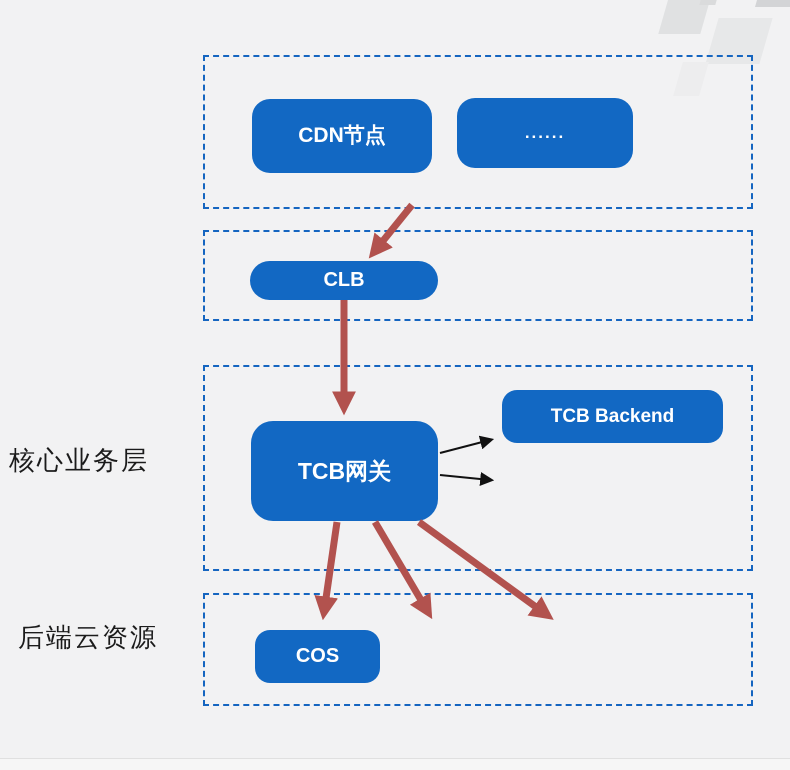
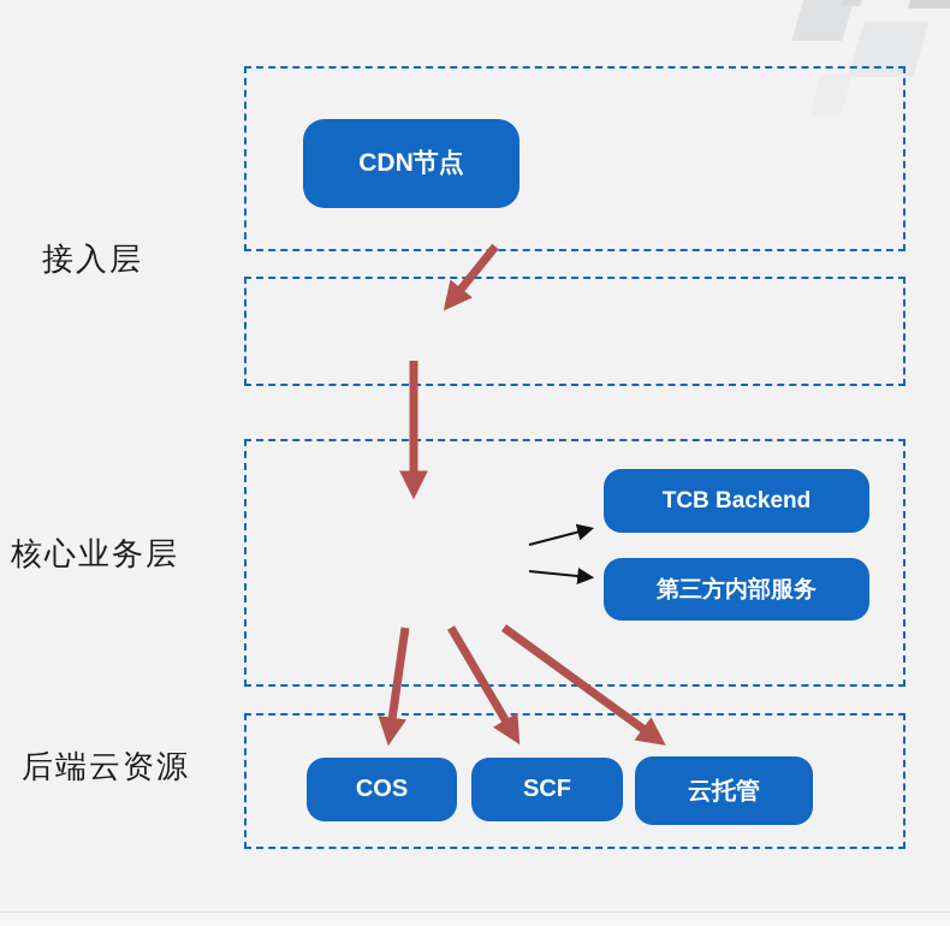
+ 接入层
  核心业务层
  后端云资源
  CDN节点
- ......
- CLB
- TCB网关
  TCB Backend
+ 第三方内部服务
  COS
+ SCF
+ 云托管
